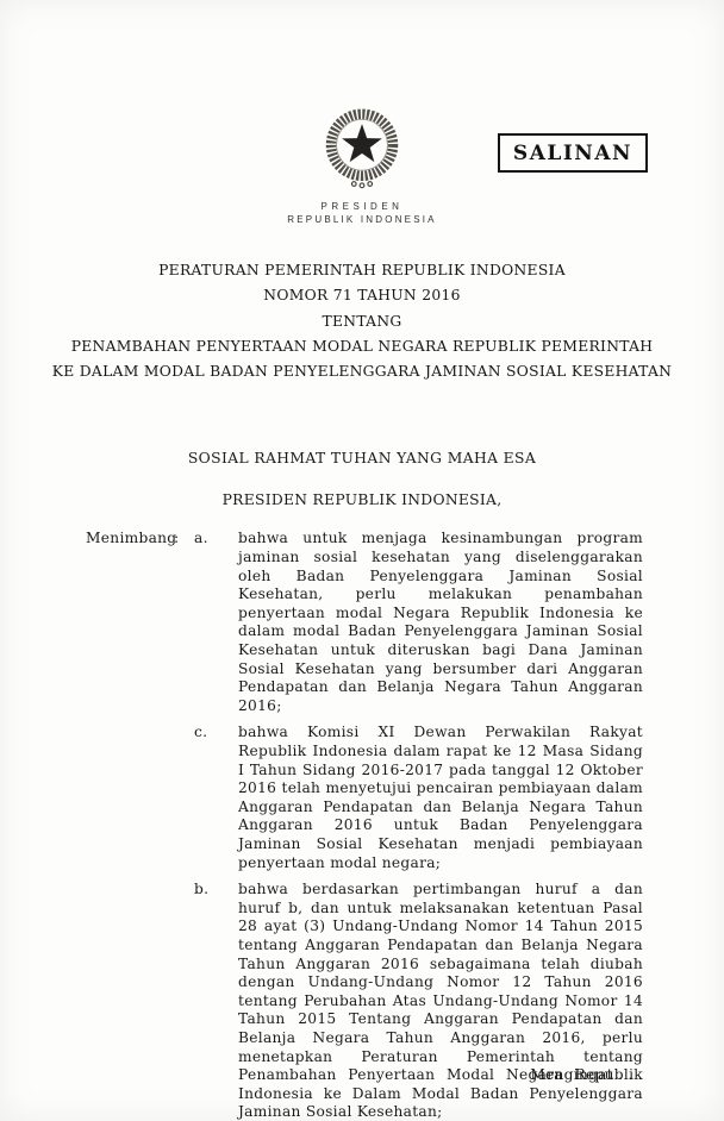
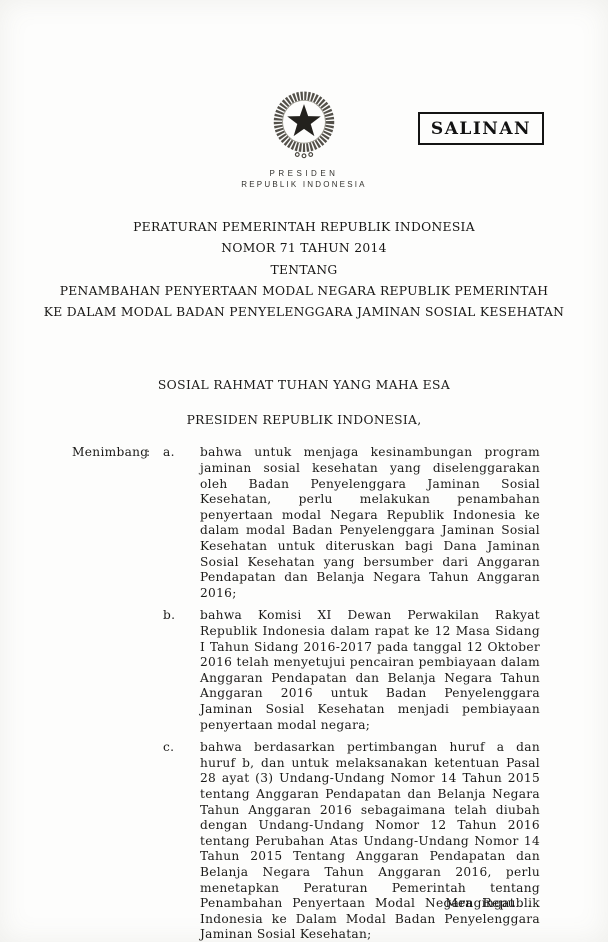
  PRESIDEN
  REPUBLIK INDONESIA
  SALINAN
  PERATURAN PEMERINTAH REPUBLIK INDONESIA
- NOMOR 71 TAHUN 2016
+ NOMOR 71 TAHUN 2014
  TENTANG
  PENAMBAHAN PENYERTAAN MODAL NEGARA REPUBLIK PEMERINTAH
  KE DALAM MODAL BADAN PENYELENGGARA JAMINAN SOSIAL KESEHATAN
  SOSIAL RAHMAT TUHAN YANG MAHA ESA
  PRESIDEN REPUBLIK INDONESIA,
  Menimbang
  :
  a.
  bahwa untuk menjaga kesinambungan program jaminan sosial kesehatan yang diselenggarakan oleh Badan Penyelenggara Jaminan Sosial Kesehatan, perlu melakukan penambahan penyertaan modal Negara Republik Indonesia ke dalam modal Badan Penyelenggara Jaminan Sosial Kesehatan untuk diteruskan bagi Dana Jaminan Sosial Kesehatan yang bersumber dari Anggaran Pendapatan dan Belanja Negara Tahun Anggaran 2016;
- c.
+ b.
  bahwa Komisi XI Dewan Perwakilan Rakyat Republik Indonesia dalam rapat ke 12 Masa Sidang I Tahun Sidang 2016-2017 pada tanggal 12 Oktober 2016 telah menyetujui pencairan pembiayaan dalam Anggaran Pendapatan dan Belanja Negara Tahun Anggaran 2016 untuk Badan Penyelenggara Jaminan Sosial Kesehatan menjadi pembiayaan penyertaan modal negara;
- b.
+ c.
  bahwa berdasarkan pertimbangan huruf a dan huruf b, dan untuk melaksanakan ketentuan Pasal 28 ayat (3) Undang-Undang Nomor 14 Tahun 2015 tentang Anggaran Pendapatan dan Belanja Negara Tahun Anggaran 2016 sebagaimana telah diubah dengan Undang-Undang Nomor 12 Tahun 2016 tentang Perubahan Atas Undang-Undang Nomor 14 Tahun 2015 Tentang Anggaran Pendapatan dan Belanja Negara Tahun Anggaran 2016, perlu menetapkan Peraturan Pemerintah tentang Penambahan Penyertaan Modal Negara Republik Indonesia ke Dalam Modal Badan Penyelenggara Jaminan Sosial Kesehatan;
  Mengingat . . .
